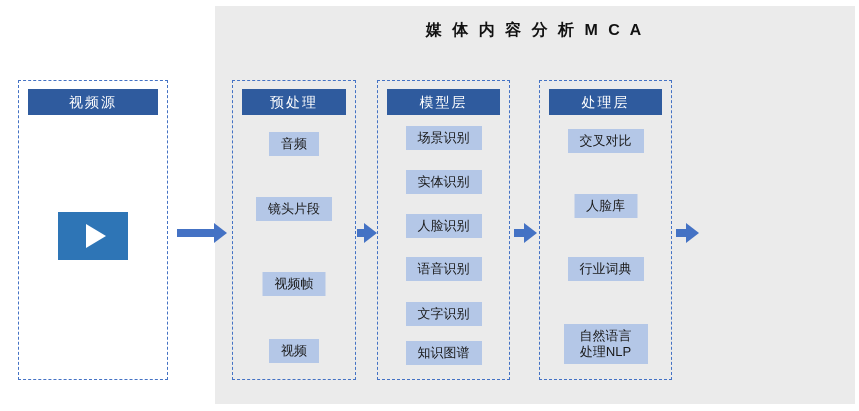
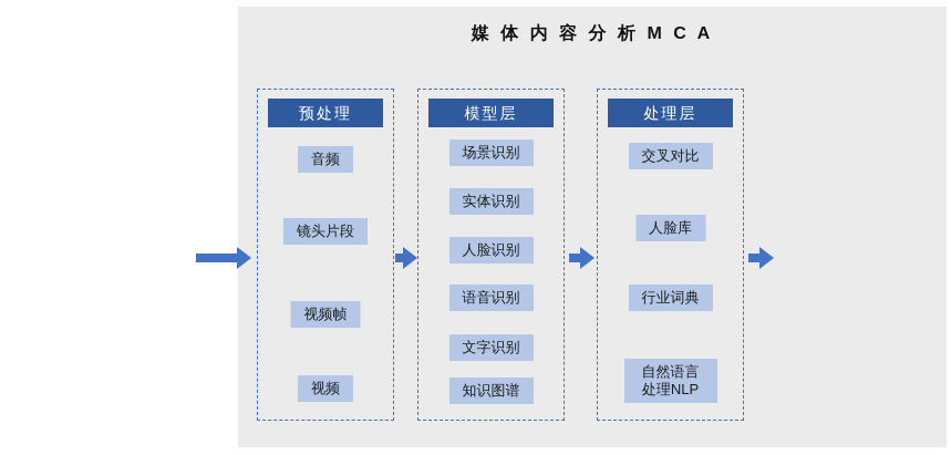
  媒 体 内 容 分 析 M C A
- 视频源
  预处理
  音频
  镜头片段
  视频帧
  视频
  模型层
  场景识别
  实体识别
  人脸识别
  语音识别
  文字识别
  知识图谱
  处理层
  交叉对比
  人脸库
  行业词典
  自然语言处理NLP
